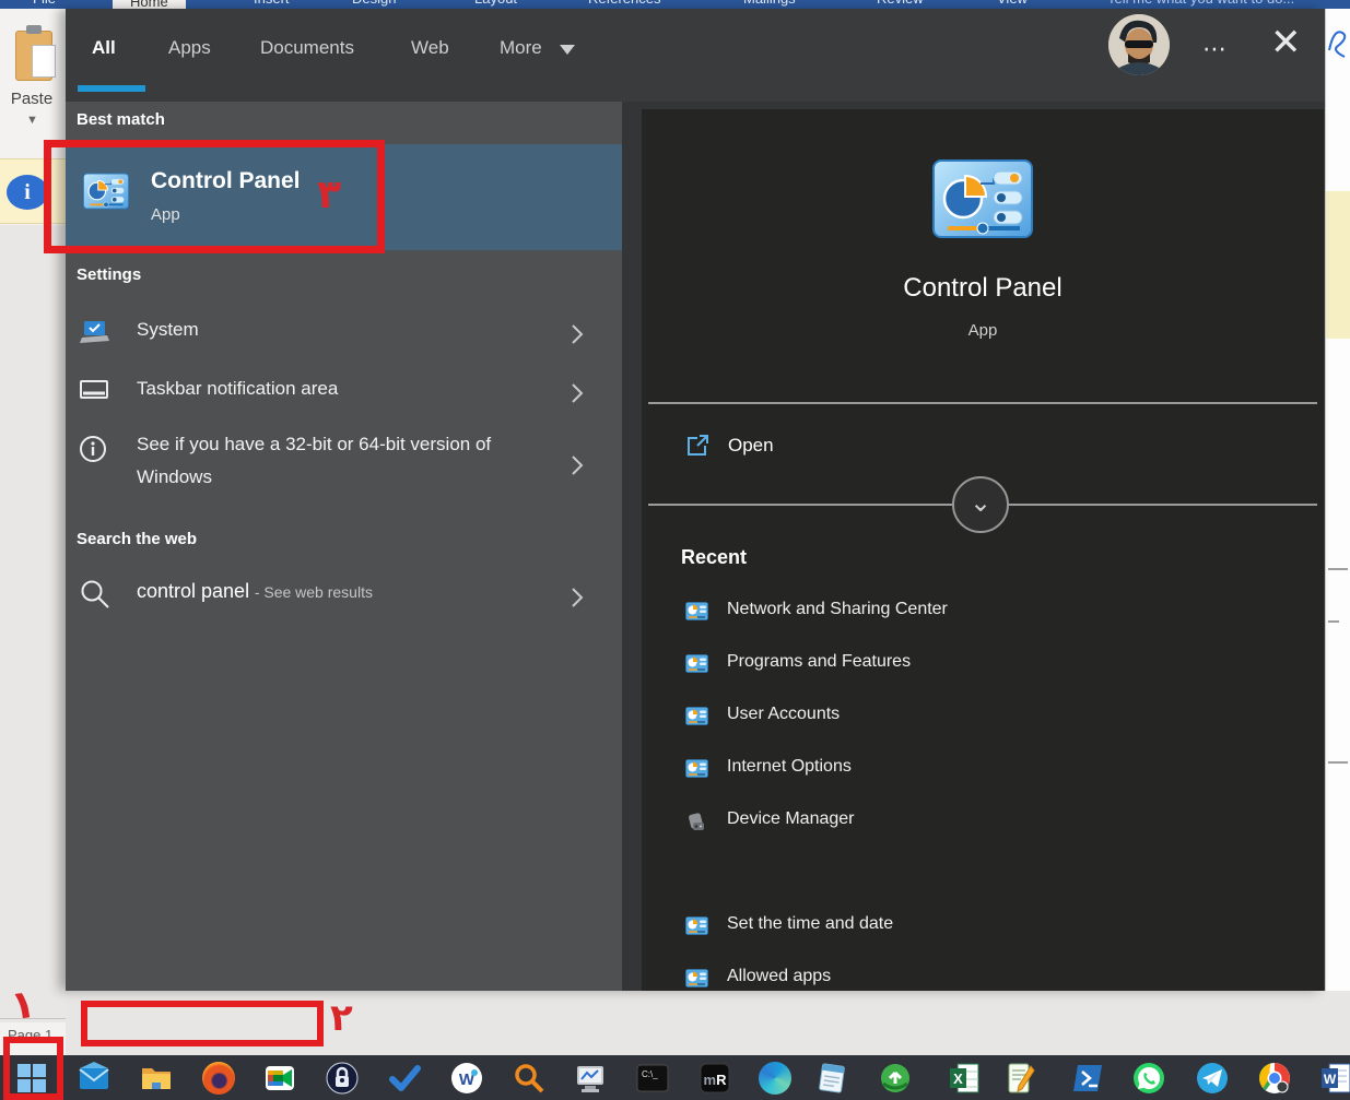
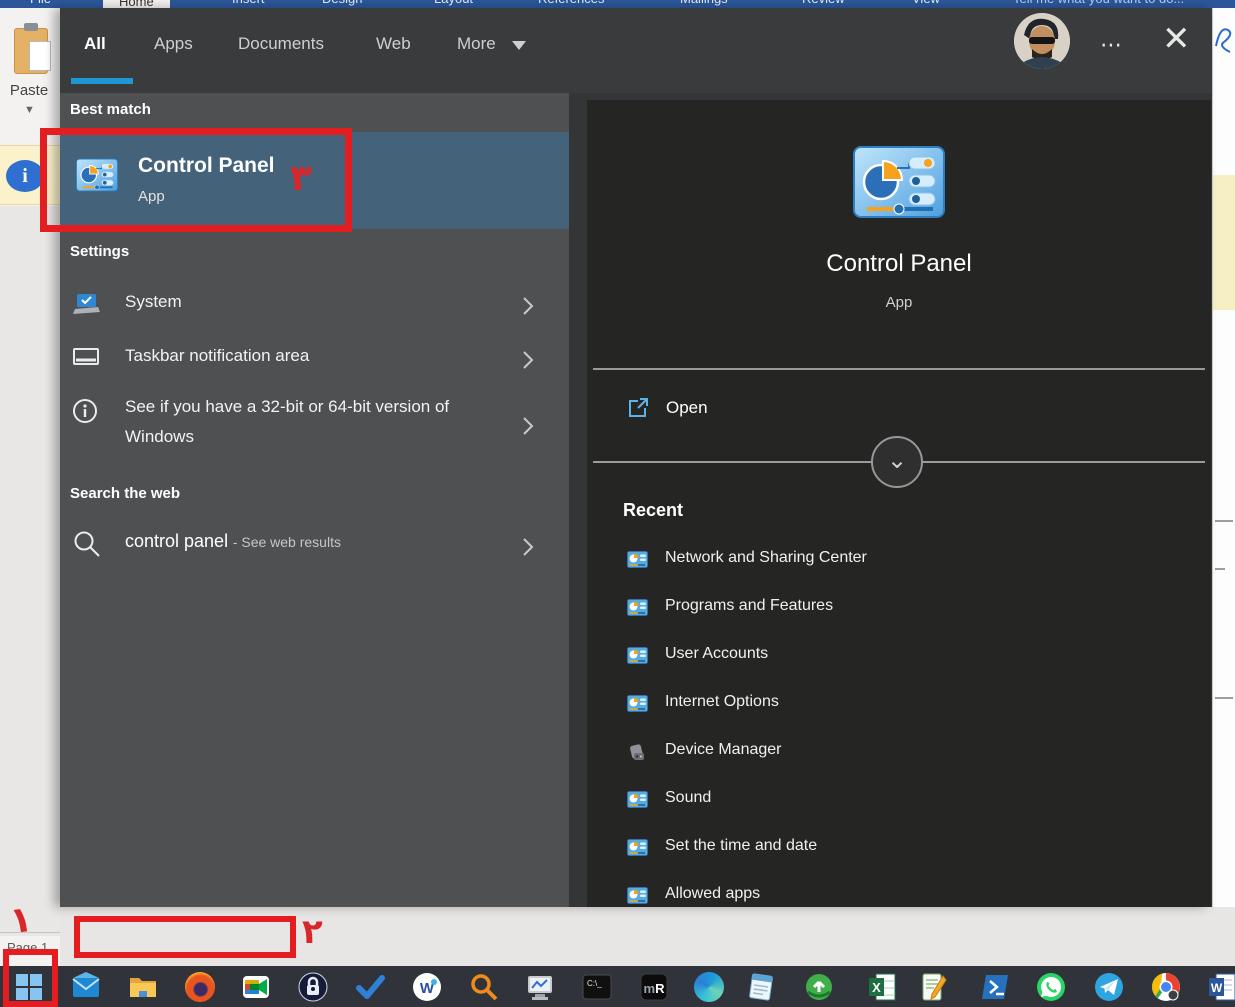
  Home
  Paste
  ▼
  i
  Page 1
  All
  Apps
  Documents
  Web
  More
  ⋯
  ✕
  Best match
  Control Panel
  App
  Settings
  System
  Taskbar notification area
  See if you have a 32-bit or 64-bit version of Windows
  Search the web
  control panel - See web results
  Control Panel
  App
  Open
  ⌄
  Recent
  Network and Sharing Center
  Programs and Features
  User Accounts
  Internet Options
  Device Manager
+ Sound
  Set the time and date
  Allowed apps
  W
  C:\_
  mR
  X
  W
  ۳
  ۲
